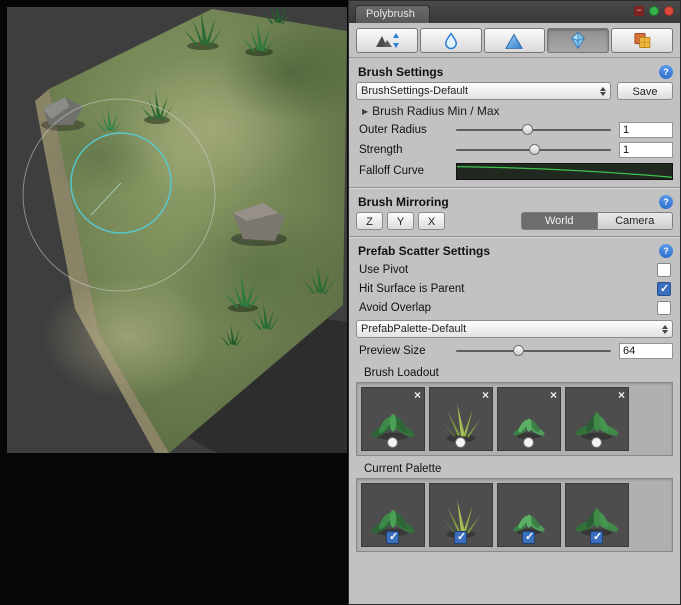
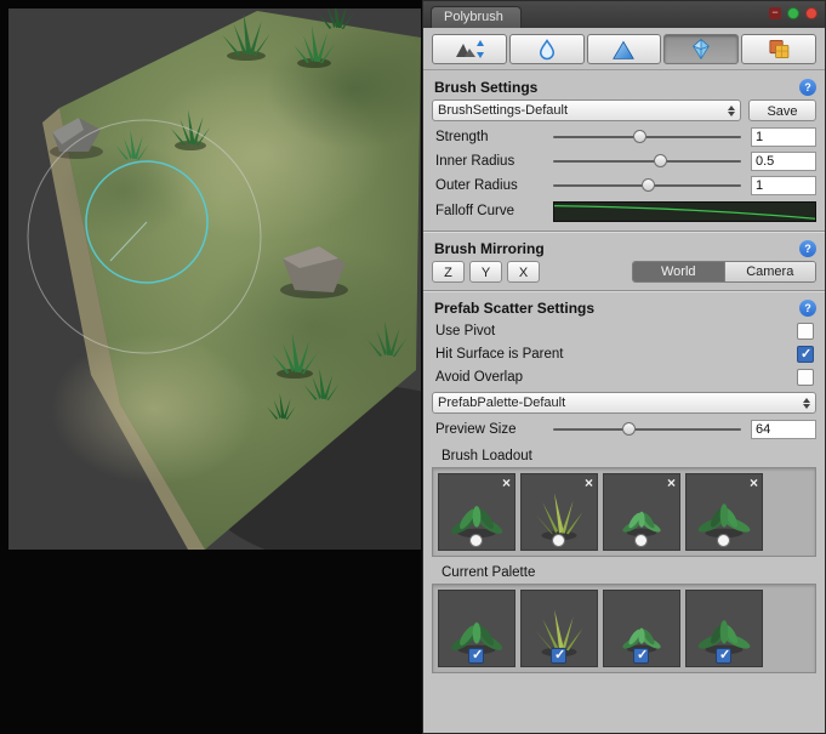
  Polybrush
  −
  Brush Settings
  ?
  BrushSettings-Default
  Save
- ▶
- Brush Radius Min / Max
- Outer Radius
+ Strength
  1
+ Inner Radius
+ 0.5
- Strength
+ Outer Radius
  1
  Falloff Curve
  Brush Mirroring
  ?
  Z
  Y
  X
  World
  Camera
  Prefab Scatter Settings
  ?
  Use Pivot
  Hit Surface is Parent
  Avoid Overlap
  PrefabPalette-Default
  Preview Size
  64
  Brush Loadout
  ×
  ×
  ×
  ×
  Current Palette
